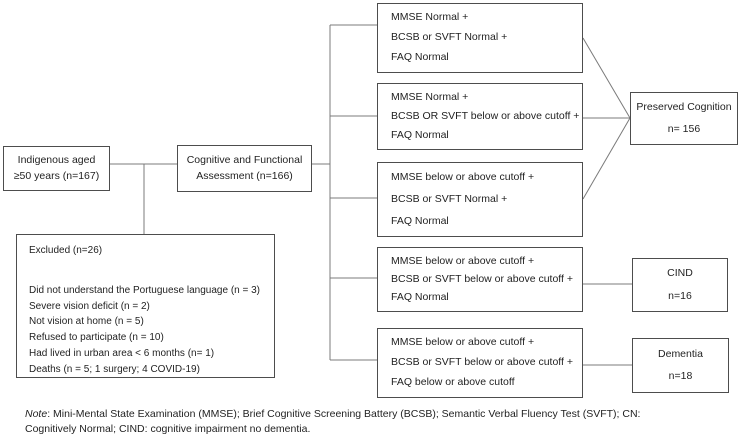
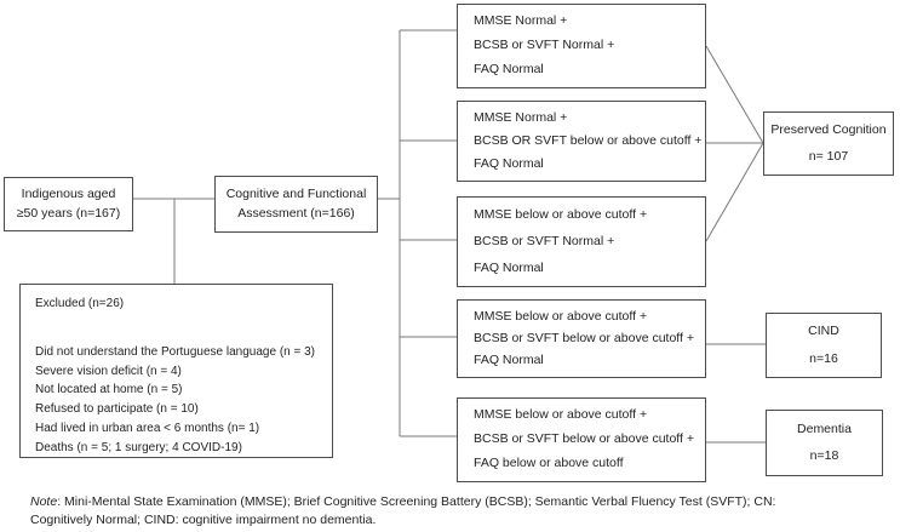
  Indigenous aged
  ≥50 years (n=167)
  Cognitive and Functional
  Assessment (n=166)
  Excluded (n=26)
  Did not understand the Portuguese language (n = 3)
- Severe vision deficit (n = 2)
+ Severe vision deficit (n = 4)
- Not vision at home (n = 5)
+ Not located at home (n = 5)
  Refused to participate (n = 10)
  Had lived in urban area < 6 months (n= 1)
  Deaths (n = 5; 1 surgery; 4 COVID-19)
  MMSE Normal +
  BCSB or SVFT Normal +
  FAQ Normal
  MMSE Normal +
  BCSB OR SVFT below or above cutoff +
  FAQ Normal
  MMSE below or above cutoff +
  BCSB or SVFT Normal +
  FAQ Normal
  MMSE below or above cutoff +
  BCSB or SVFT below or above cutoff +
  FAQ Normal
  MMSE below or above cutoff +
  BCSB or SVFT below or above cutoff +
  FAQ below or above cutoff
  Preserved Cognition
- n= 156
+ n= 107
  CIND
  n=16
  Dementia
  n=18
  Note: Mini-Mental State Examination (MMSE); Brief Cognitive Screening Battery (BCSB); Semantic Verbal Fluency Test (SVFT); CN: Cognitively Normal; CIND: cognitive impairment no dementia.
